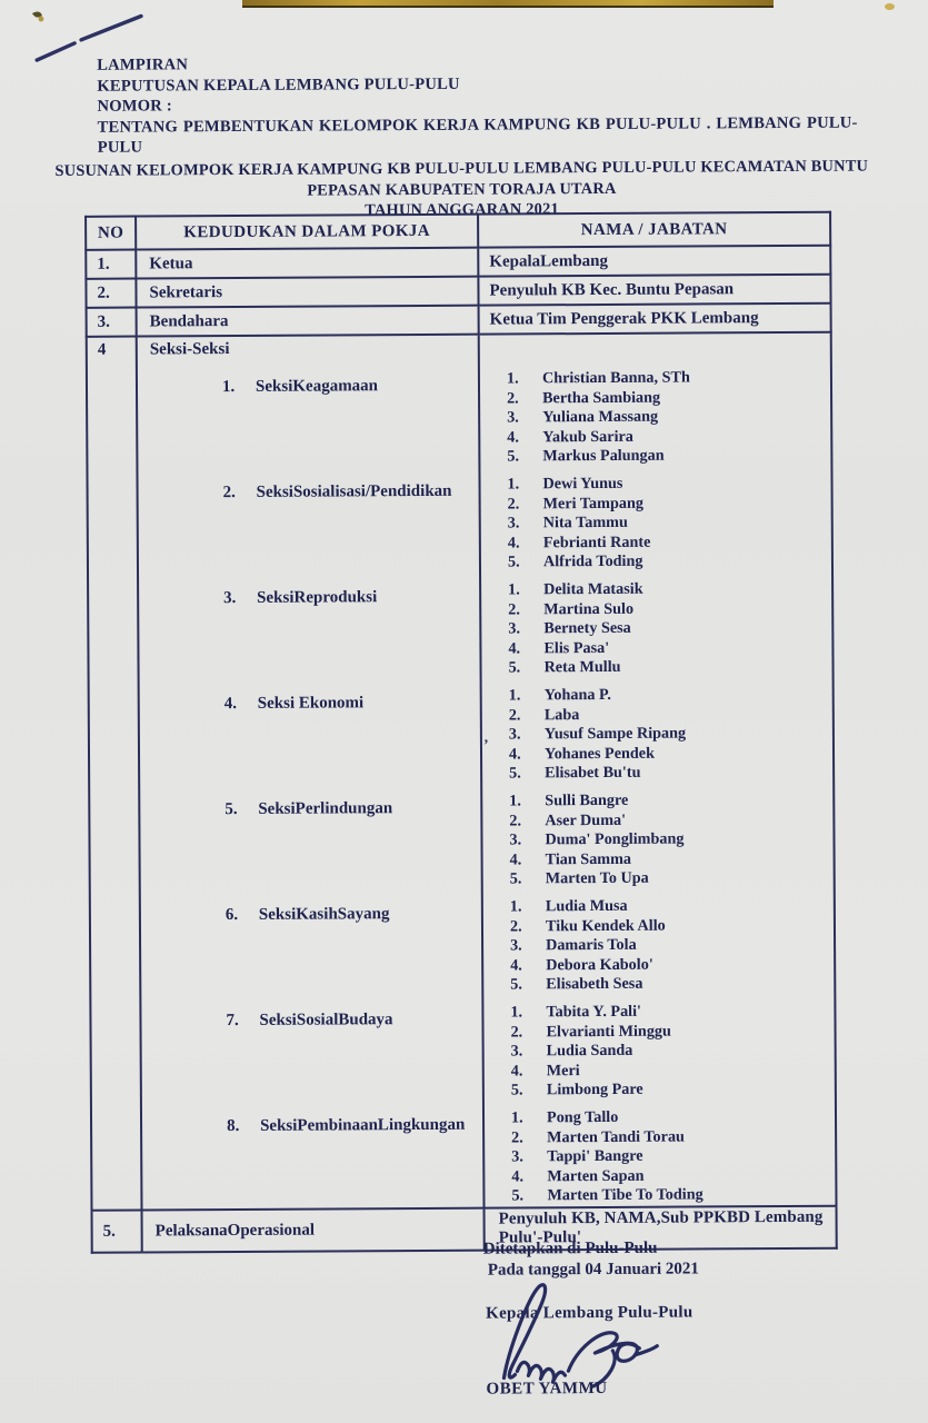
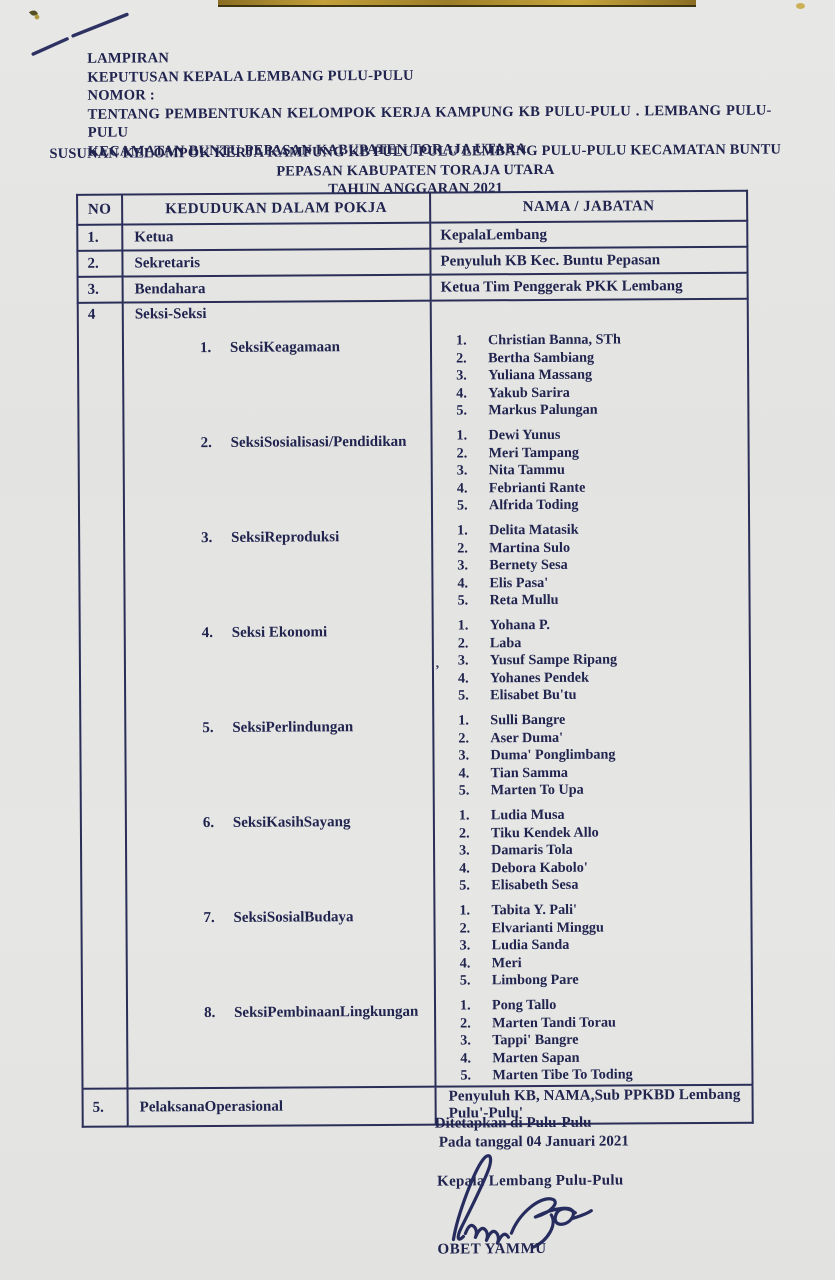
  ’
  LAMPIRAN
  KEPUTUSAN KEPALA LEMBANG PULU-PULU
  NOMOR :
  TENTANG PEMBENTUKAN KELOMPOK KERJA KAMPUNG KB PULU-PULU . LEMBANG PULU-PULU
+ KECAMATAN BUNTU PEPASAN KABUPATEN TORAJA UTARA.
  SUSUNAN KELOMPOK KERJA KAMPUNG KB PULU-PULU LEMBANG PULU-PULU KECAMATAN BUNTU
  PEPASAN KABUPATEN TORAJA UTARA
  TAHUN ANGGARAN 2021
  NO	KEDUDUKAN DALAM POKJA	NAMA / JABATAN
  1.	Ketua	KepalaLembang
  2.	Sekretaris	Penyuluh KB Kec. Buntu Pepasan
  3.	Bendahara	Ketua Tim Penggerak PKK Lembang
  4	Seksi-Seksi 1. SeksiKeagamaan2. SeksiSosialisasi/Pendidikan3. SeksiReproduksi4. Seksi Ekonomi5. SeksiPerlindungan6. SeksiKasihSayang7. SeksiSosialBudaya8. SeksiPembinaanLingkungan	1. Christian Banna, STh2. Bertha Sambiang3. Yuliana Massang4. Yakub Sarira5. Markus Palungan1. Dewi Yunus2. Meri Tampang3. Nita Tammu4. Febrianti Rante5. Alfrida Toding1. Delita Matasik2. Martina Sulo3. Bernety Sesa4. Elis Pasa'5. Reta Mullu1. Yohana P.2. Laba3. Yusuf Sampe Ripang4. Yohanes Pendek5. Elisabet Bu'tu1. Sulli Bangre2. Aser Duma'3. Duma' Ponglimbang4. Tian Samma5. Marten To Upa1. Ludia Musa2. Tiku Kendek Allo3. Damaris Tola4. Debora Kabolo'5. Elisabeth Sesa1. Tabita Y. Pali'2. Elvarianti Minggu3. Ludia Sanda4. Meri5. Limbong Pare1. Pong Tallo2. Marten Tandi Torau3. Tappi' Bangre4. Marten Sapan5. Marten Tibe To Toding
  5.	PelaksanaOperasional	Penyuluh KB, NAMA,Sub PPKBD Lembang Pulu'-Pulu'
  Ditetapkan di Pulu-Pulu
  Pada tanggal 04 Januari 2021
  Kepala Lembang Pulu-Pulu
  OBET YAMMU
